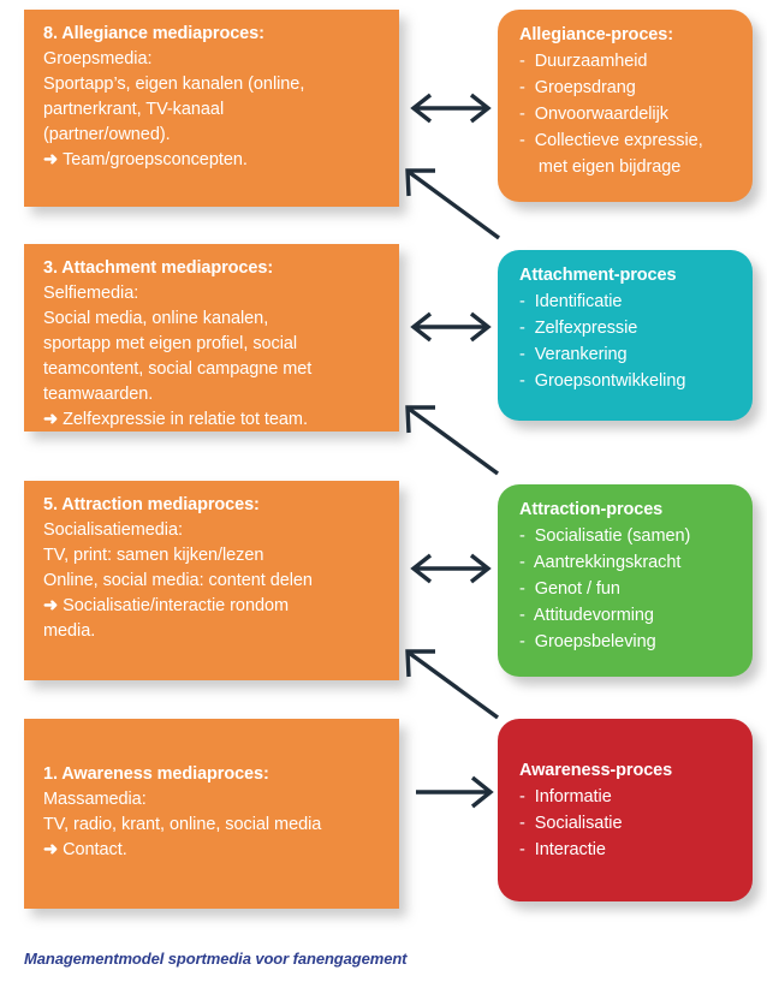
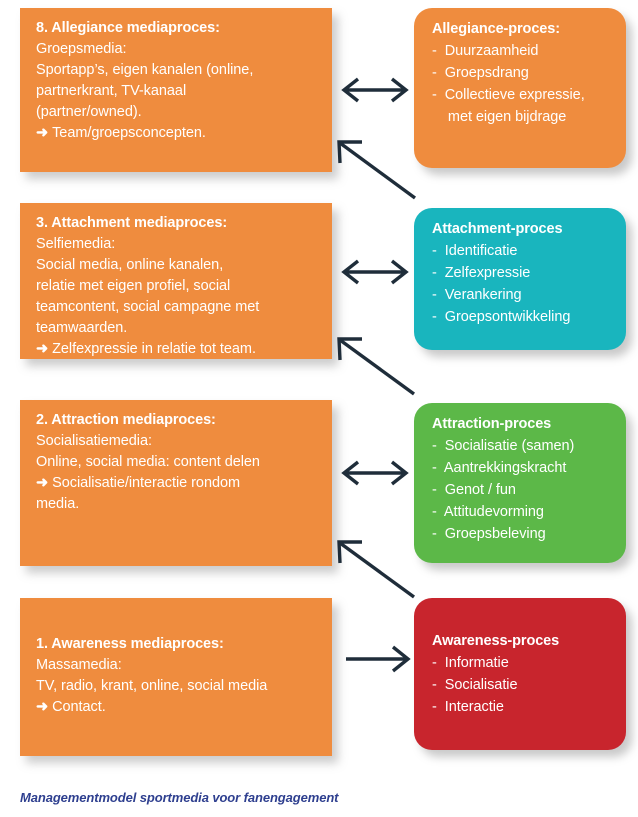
  8. Allegiance mediaproces:
  Groepsmedia:
  Sportapp’s, eigen kanalen (online,
  partnerkrant, TV-kanaal
  (partner/owned).
  ➜ Team/groepsconcepten.
  3. Attachment mediaproces:
  Selfiemedia:
  Social media, online kanalen,
- sportapp met eigen profiel, social
+ relatie met eigen profiel, social
  teamcontent, social campagne met
  teamwaarden.
  ➜ Zelfexpressie in relatie tot team.
- 5. Attraction mediaproces:
+ 2. Attraction mediaproces:
  Socialisatiemedia:
- TV, print: samen kijken/lezen
  Online, social media: content delen
  ➜ Socialisatie/interactie rondom
  media.
  1. Awareness mediaproces:
  Massamedia:
  TV, radio, krant, online, social media
  ➜ Contact.
  Allegiance-proces:
  - Duurzaamheid
  - Groepsdrang
- - Onvoorwaardelijk
  - Collectieve expressie,
  met eigen bijdrage
  Attachment-proces
  - Identificatie
  - Zelfexpressie
  - Verankering
  - Groepsontwikkeling
  Attraction-proces
  - Socialisatie (samen)
  - Aantrekkingskracht
  - Genot / fun
  - Attitudevorming
  - Groepsbeleving
  Awareness-proces
  - Informatie
  - Socialisatie
  - Interactie
  Managementmodel sportmedia voor fanengagement
